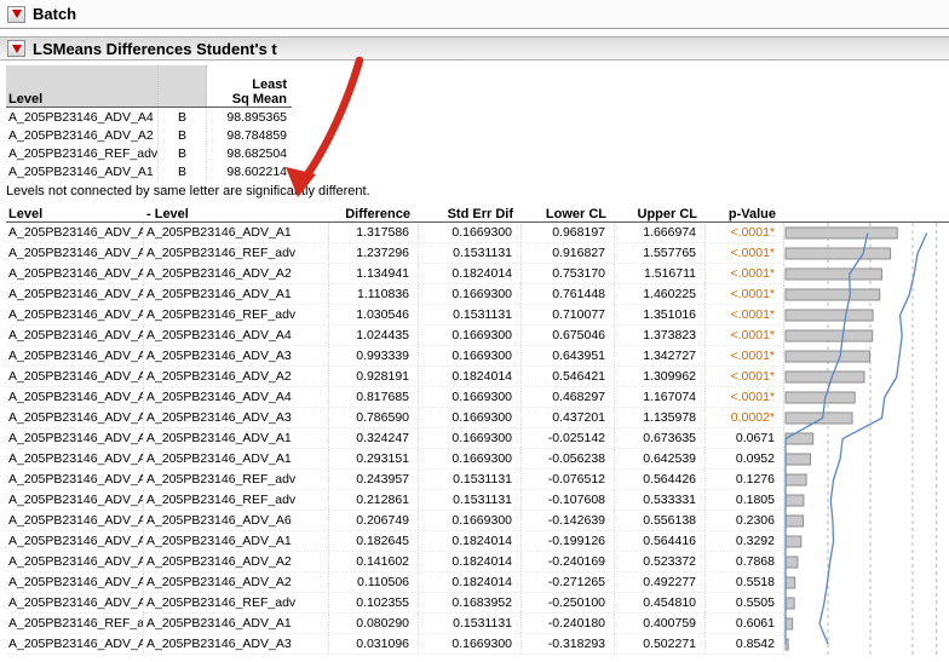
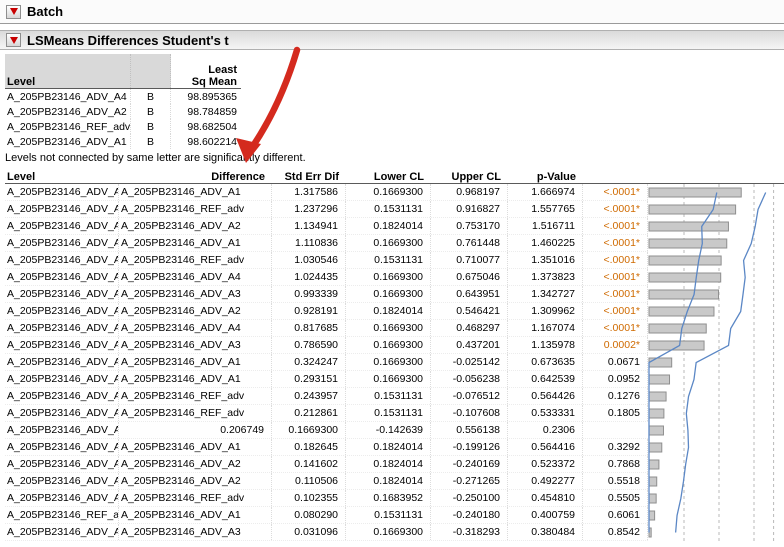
  Batch
  LSMeans Differences Student's t
  Level
  Least
  Sq Mean
  A_205PB23146_ADV_A4
  B
  98.895365
  A_205PB23146_ADV_A2
  B
  98.784859
  A_205PB23146_REF_adv
  B
  98.682504
  A_205PB23146_ADV_A1
  B
  98.602214
  Levels not connected by same letter are significatly different.
  Level
- - Level
  Difference
  Std Err Dif
  Lower CL
  Upper CL
  p-Value
  A_205PB23146_ADV_A
  A_205PB23146_ADV_A1
  1.317586
  0.1669300
  0.968197
  1.666974
  <.0001*
  A_205PB23146_ADV_A
  A_205PB23146_REF_adv
  1.237296
  0.1531131
  0.916827
  1.557765
  <.0001*
  A_205PB23146_ADV_A
  A_205PB23146_ADV_A2
  1.134941
  0.1824014
  0.753170
  1.516711
  <.0001*
  A_205PB23146_ADV_A
  A_205PB23146_ADV_A1
  1.110836
  0.1669300
  0.761448
  1.460225
  <.0001*
  A_205PB23146_ADV_A
  A_205PB23146_REF_adv
  1.030546
  0.1531131
  0.710077
  1.351016
  <.0001*
  A_205PB23146_ADV_A
  A_205PB23146_ADV_A4
  1.024435
  0.1669300
  0.675046
  1.373823
  <.0001*
  A_205PB23146_ADV_A
  A_205PB23146_ADV_A3
  0.993339
  0.1669300
  0.643951
  1.342727
  <.0001*
  A_205PB23146_ADV_A
  A_205PB23146_ADV_A2
  0.928191
  0.1824014
  0.546421
  1.309962
  <.0001*
  A_205PB23146_ADV_A
  A_205PB23146_ADV_A4
  0.817685
  0.1669300
  0.468297
  1.167074
  <.0001*
  A_205PB23146_ADV_A
  A_205PB23146_ADV_A3
  0.786590
  0.1669300
  0.437201
  1.135978
  0.0002*
  A_205PB23146_ADV_A
  A_205PB23146_ADV_A1
  0.324247
  0.1669300
  -0.025142
  0.673635
  0.0671
  A_205PB23146_ADV_A
  A_205PB23146_ADV_A1
  0.293151
  0.1669300
  -0.056238
  0.642539
  0.0952
  A_205PB23146_ADV_A
  A_205PB23146_REF_adv
  0.243957
  0.1531131
  -0.076512
  0.564426
  0.1276
  A_205PB23146_ADV_A
  A_205PB23146_REF_adv
  0.212861
  0.1531131
  -0.107608
  0.533331
  0.1805
  A_205PB23146_ADV_A
- A_205PB23146_ADV_A6
  0.206749
  0.1669300
  -0.142639
  0.556138
  0.2306
  A_205PB23146_ADV_A
  A_205PB23146_ADV_A1
  0.182645
  0.1824014
  -0.199126
  0.564416
  0.3292
  A_205PB23146_ADV_A
  A_205PB23146_ADV_A2
  0.141602
  0.1824014
  -0.240169
  0.523372
  0.7868
  A_205PB23146_ADV_A
  A_205PB23146_ADV_A2
  0.110506
  0.1824014
  -0.271265
  0.492277
  0.5518
  A_205PB23146_ADV_A
  A_205PB23146_REF_adv
  0.102355
  0.1683952
  -0.250100
  0.454810
  0.5505
  A_205PB23146_REF_a
  A_205PB23146_ADV_A1
  0.080290
  0.1531131
  -0.240180
  0.400759
  0.6061
  A_205PB23146_ADV_A
  A_205PB23146_ADV_A3
  0.031096
  0.1669300
  -0.318293
- 0.502271
+ 0.380484
  0.8542
